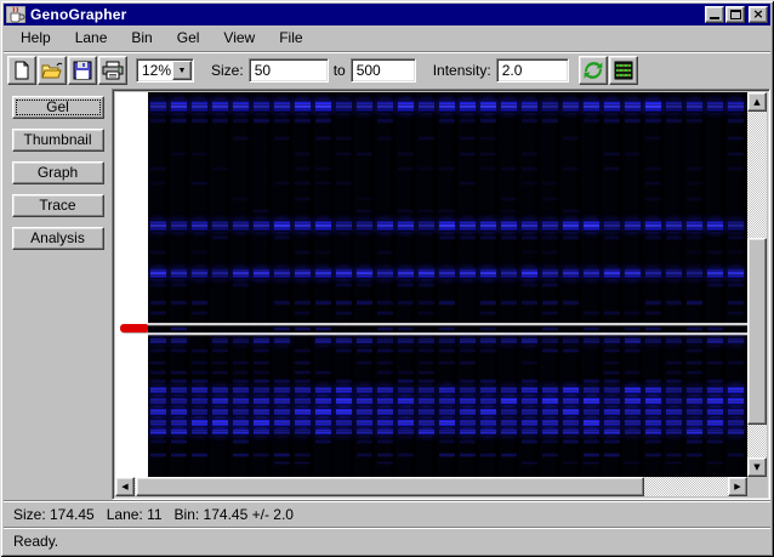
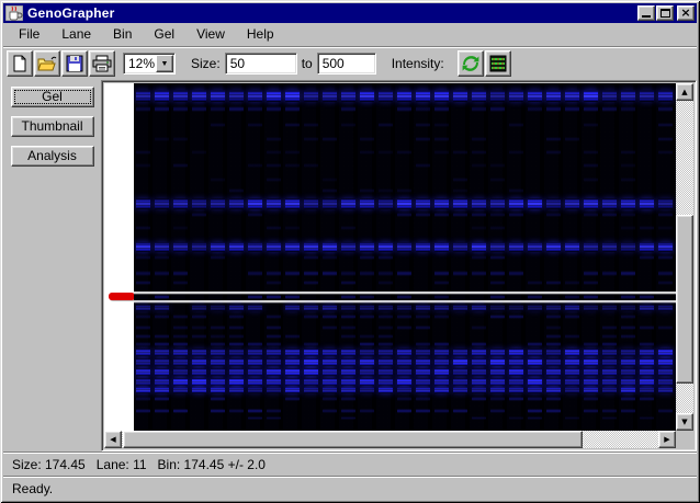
  GenoGrapher
  ×
- Help
+ File
  Lane
  Bin
  Gel
  View
- File
+ Help
  12%
  Size:
  50
  to
  500
  Intensity:
- 2.0
  Gel
  Thumbnail
- Graph
- Trace
  Analysis
  ▲
  ▼
  ◀
  ▶
  Size: 174.45
  Lane: 11
  Bin: 174.45 +/- 2.0
  Ready.
